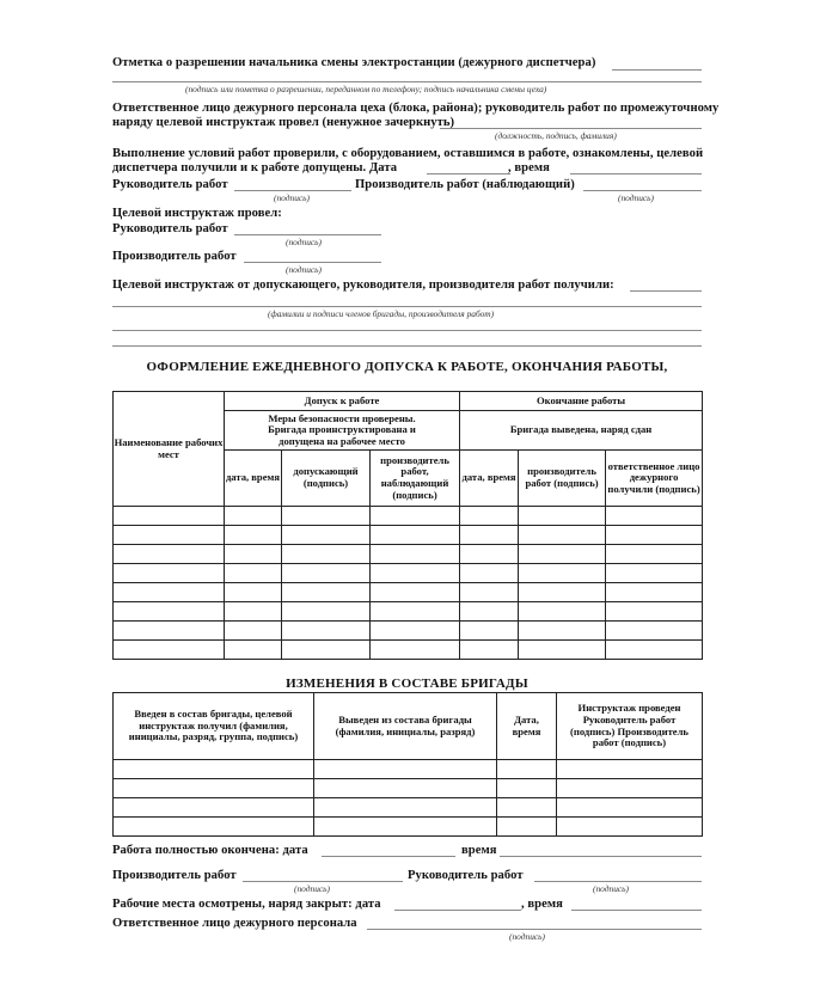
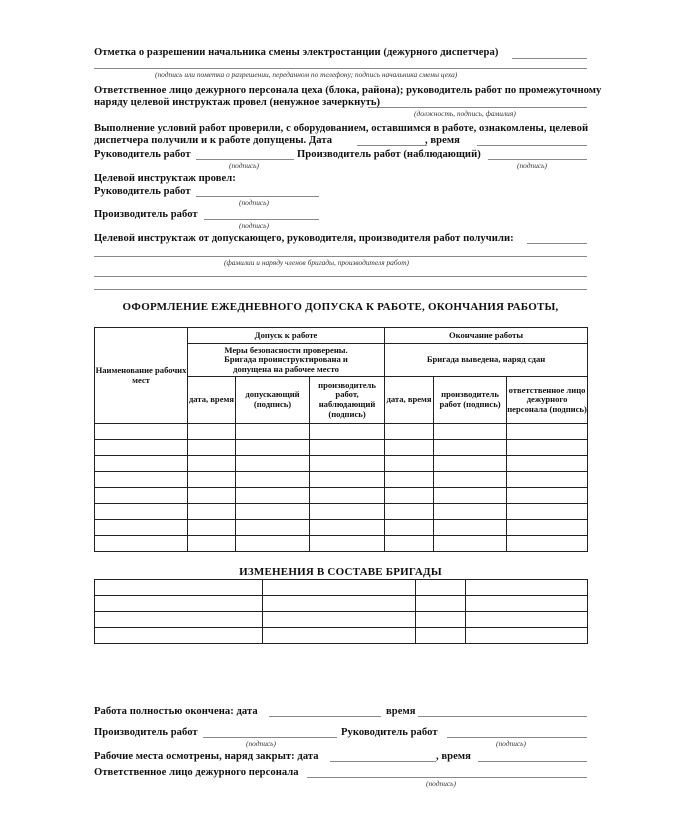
  Отметка о разрешении начальника смены электростанции (дежурного диспетчера)
  (подпись или пометка о разрешении, переданном по телефону; подпись начальника смены цеха)
  Ответственное лицо дежурного персонала цеха (блока, района); руководитель работ по промежуточному
  наряду целевой инструктаж провел (ненужное зачеркнуть)
  (должность, подпись, фамилия)
  Выполнение условий работ проверили, с оборудованием, оставшимся в работе, ознакомлены, целевой
  диспетчера получили и к работе допущены. Дата
  , время
  Руководитель работ
  (подпись)
  Производитель работ (наблюдающий)
  (подпись)
  Целевой инструктаж провел:
  Руководитель работ
  (подпись)
  Производитель работ
  (подпись)
  Целевой инструктаж от допускающего, руководителя, производителя работ получили:
- (фамилии и подписи членов бригады, производителя работ)
+ (фамилии и наряду членов бригады, производителя работ)
  ОФОРМЛЕНИЕ ЕЖЕДНЕВНОГО ДОПУСКА К РАБОТЕ, ОКОНЧАНИЯ РАБОТЫ,
  Наименование рабочих мест	Допуск к работе	Окончание работы
  Меры безопасности проверены. Бригада проинструктирована и допущена на рабочее место	Бригада выведена, наряд сдан
- дата, время	допускающий (подпись)	производитель работ, наблюдающий (подпись)	дата, время	производитель работ (подпись)	ответственное лицо дежурного получили (подпись)
+ дата, время	допускающий (подпись)	производитель работ, наблюдающий (подпись)	дата, время	производитель работ (подпись)	ответственное лицо дежурного персонала (подпись)
  ИЗМЕНЕНИЯ В СОСТАВЕ БРИГАДЫ
- Введен в состав бригады, целевой инструктаж получил (фамилия, инициалы, разряд, группа, подпись)	Выведен из состава бригады (фамилия, инициалы, разряд)	Дата, время	Инструктаж проведен Руководитель работ (подпись) Производитель работ (подпись)
  Работа полностью окончена: дата
  время
  Производитель работ
  (подпись)
  Руководитель работ
  (подпись)
  Рабочие места осмотрены, наряд закрыт: дата
  , время
  Ответственное лицо дежурного персонала
  (подпись)
